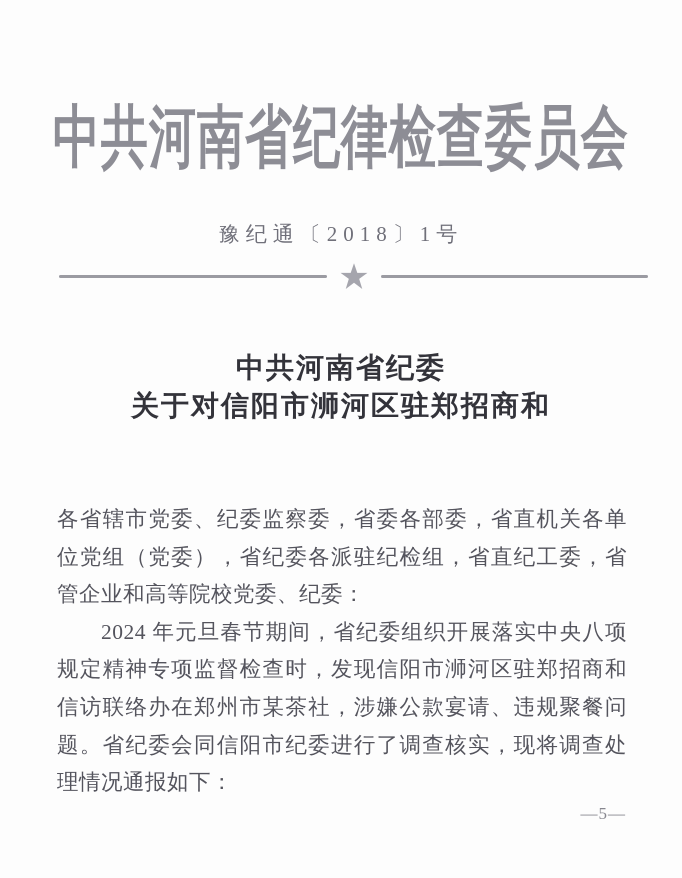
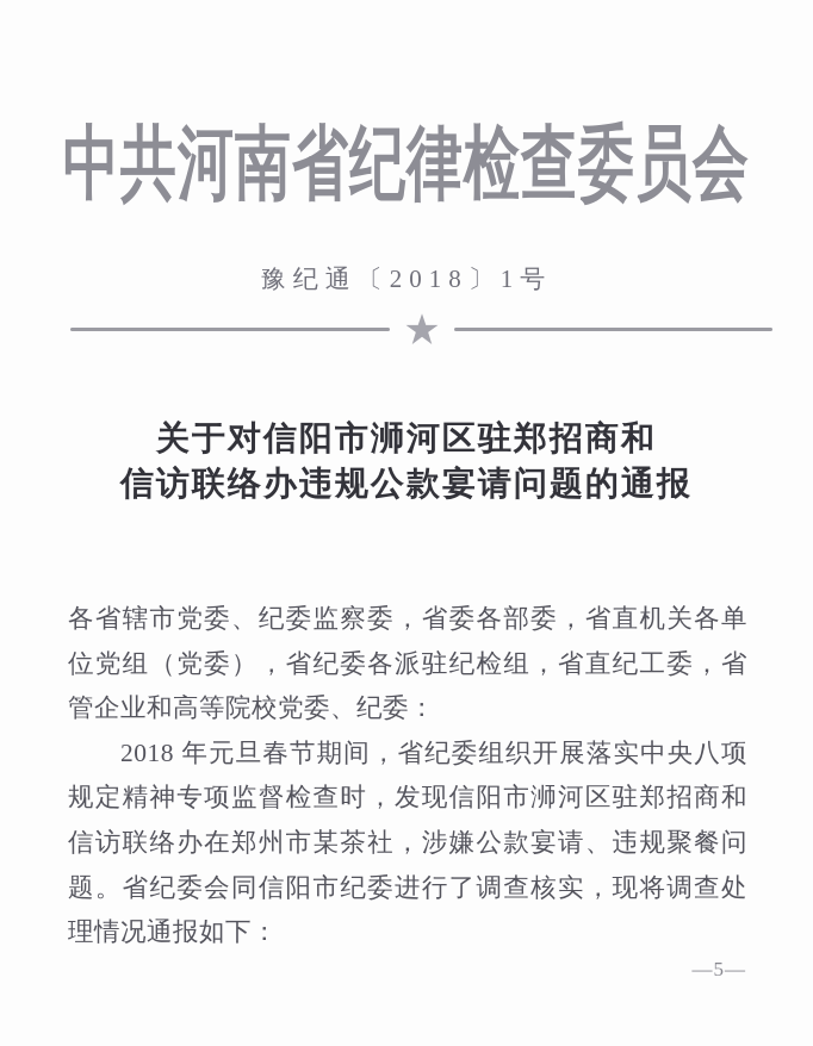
  中共河南省纪律检查委员会
  豫纪通〔2018〕1号
- 中共河南省纪委
  关于对信阳市浉河区驻郑招商和
+ 信访联络办违规公款宴请问题的通报
  各省辖市党委、纪委监察委，省委各部委，省直机关各单
  位党组（党委），省纪委各派驻纪检组，省直纪工委，省
  管企业和高等院校党委、纪委：
- 2024 年元旦春节期间，省纪委组织开展落实中央八项
+ 2018 年元旦春节期间，省纪委组织开展落实中央八项
  规定精神专项监督检查时，发现信阳市浉河区驻郑招商和
  信访联络办在郑州市某茶社，涉嫌公款宴请、违规聚餐问
  题。省纪委会同信阳市纪委进行了调查核实，现将调查处
  理情况通报如下：
  —5—
